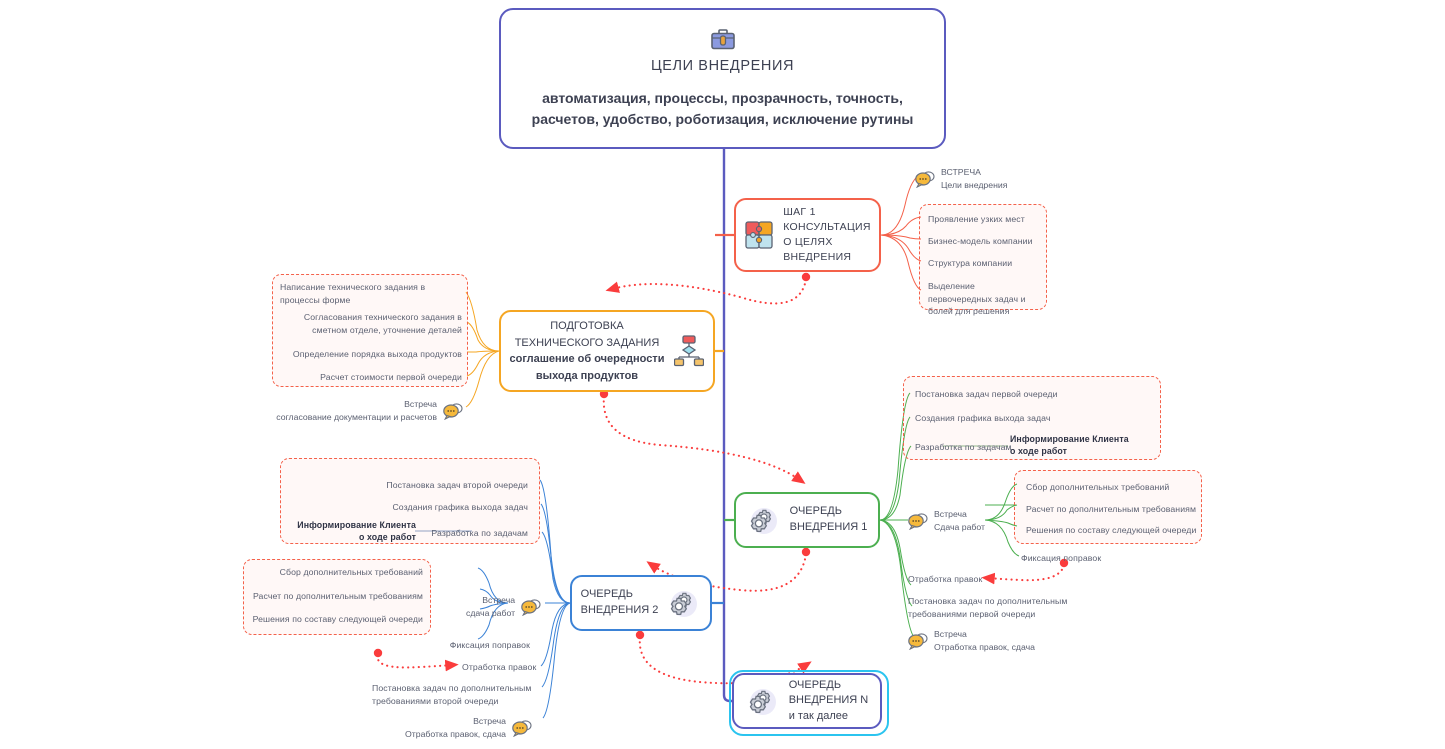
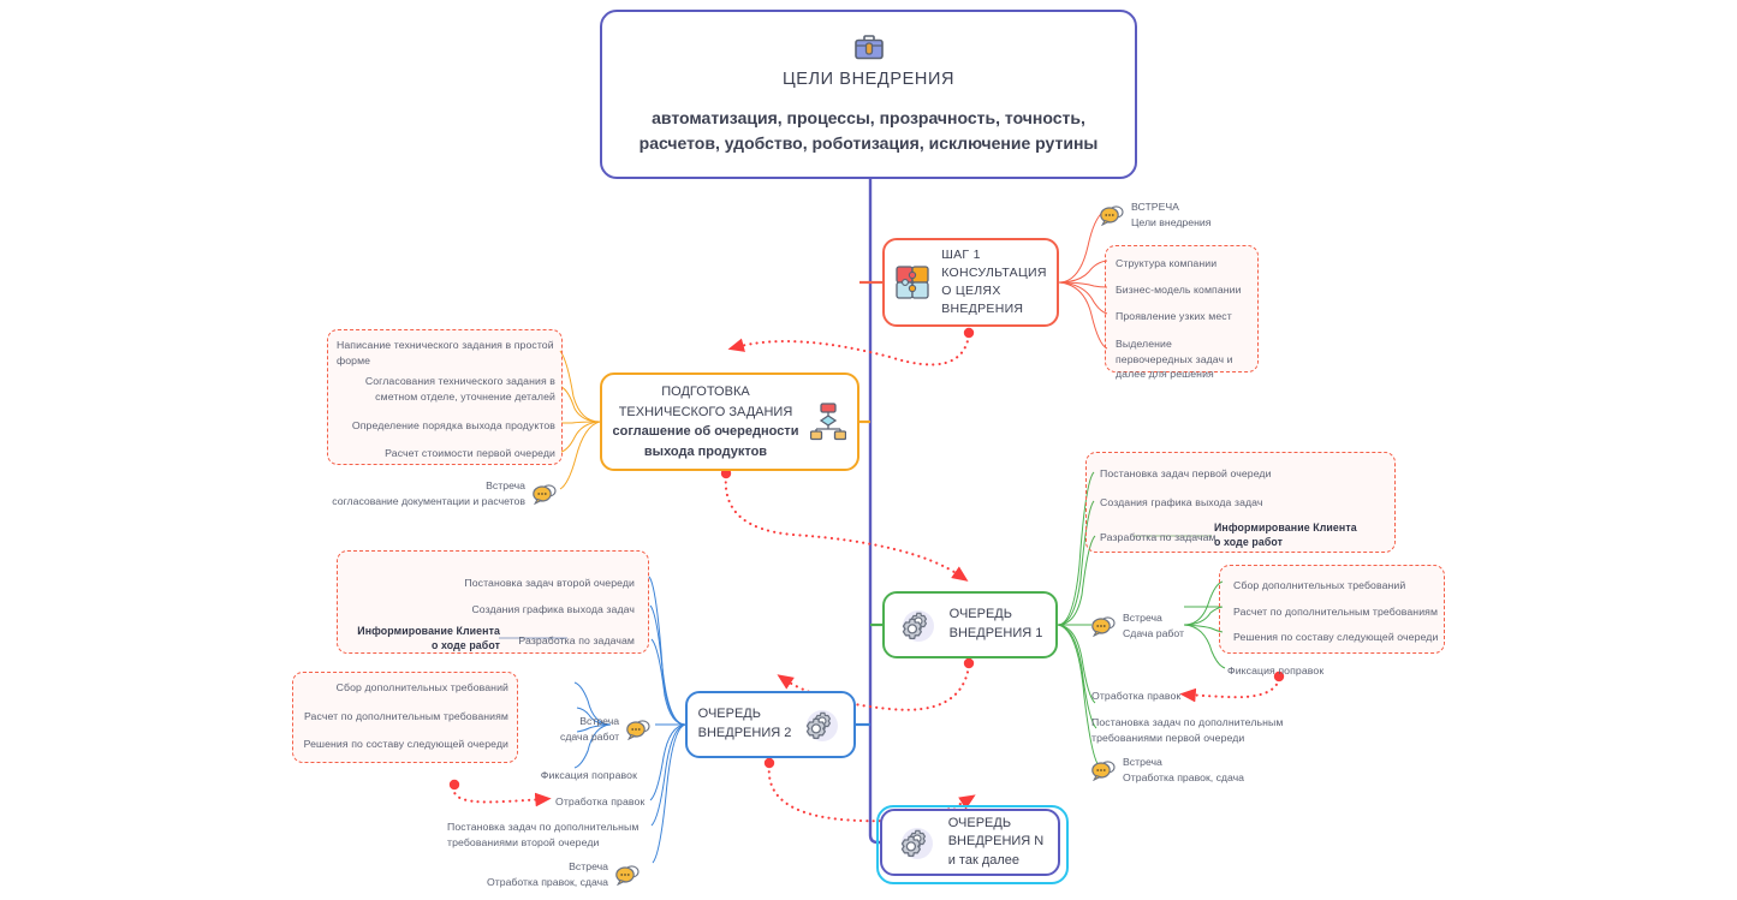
  ЦЕЛИ ВНЕДРЕНИЯ
  автоматизация, процессы, прозрачность, точность,
  расчетов, удобство, роботизация, исключение рутины
  ШАГ 1
  КОНСУЛЬТАЦИЯ
  О ЦЕЛЯХ
  ВНЕДРЕНИЯ
  ВСТРЕЧА
  Цели внедрения
- Проявление узких мест
+ Структура компании
  Бизнес-модель компании
- Структура компании
+ Проявление узких мест
- Выделение первочередных задач и болей для решения
+ Выделение первочередных задач и далее для решения
  ПОДГОТОВКА
  ТЕХНИЧЕСКОГО ЗАДАНИЯ
  соглашение об очередности
  выхода продуктов
- Написание технического задания в процессы форме
+ Написание технического задания в простой форме
  Согласования технического задания в сметном отделе, уточнение деталей
  Определение порядка выхода продуктов
  Расчет стоимости первой очереди
  Встреча
  согласование документации и расчетов
  ОЧЕРЕДЬ
  ВНЕДРЕНИЯ 1
  Постановка задач первой очереди
  Создания графика выхода задач
  Разработка по задачам
  Информирование Клиента
  о ходе работ
  Встреча
  Сдача работ
  Сбор дополнительных требований
  Расчет по дополнительным требованиям
  Решения по составу следующей очереди
  Фиксация поправок
  Отработка правок
  Постановка задач по дополнительным требованиями первой очереди
  Встреча
  Отработка правок, сдача
  ОЧЕРЕДЬ
  ВНЕДРЕНИЯ 2
  Постановка задач второй очереди
  Создания графика выхода задач
  Разработка по задачам
  Информирование Клиента
  о ходе работ
  Сбор дополнительных требований
  Расчет по дополнительным требованиям
  Решения по составу следующей очереди
  Встреча
  сдача работ
  Фиксация поправок
  Отработка правок
  Постановка задач по дополнительным требованиями второй очереди
  Встреча
  Отработка правок, сдача
  ОЧЕРЕДЬ
  ВНЕДРЕНИЯ N
  и так далее
